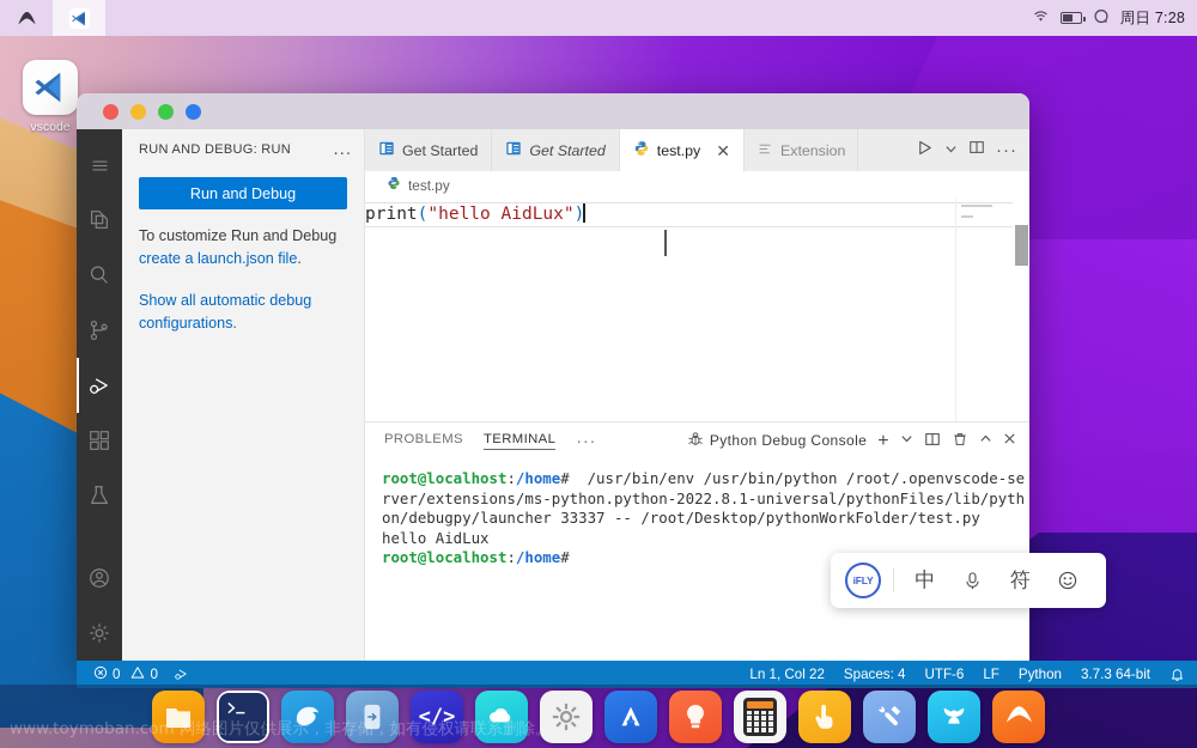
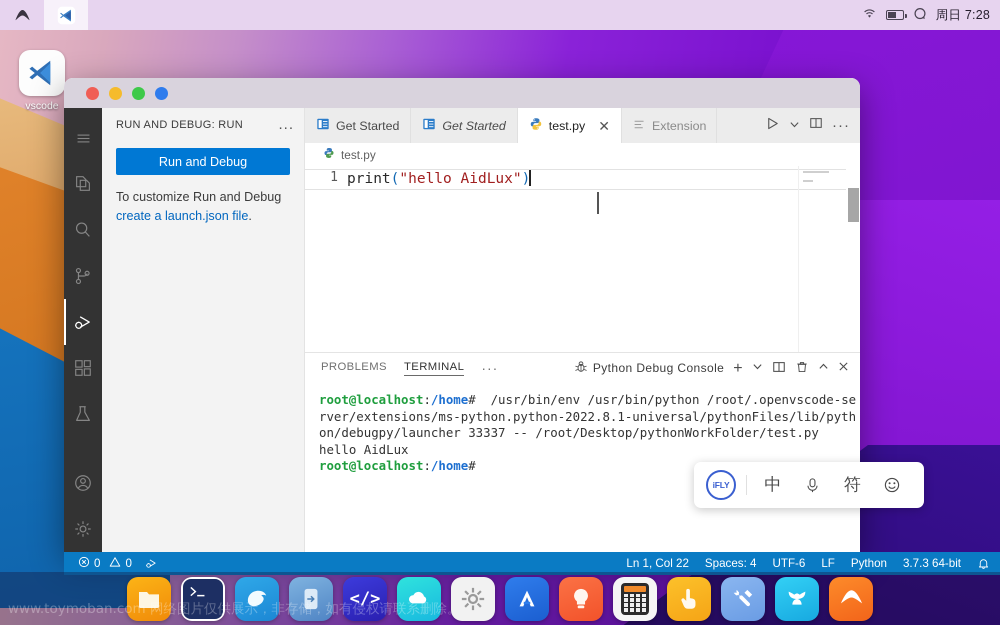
  周日 7:28
  vscode
  RUN AND DEBUG: RUN
  ...
  Run and Debug
  To customize Run and Debug create a launch.json file.
- Show all automatic debug configurations.
  Get Started
  Get Started
  test.py
  ✕
  Extension
  ···
  test.py
+ 1
  print("hello AidLux")
  PROBLEMS
  TERMINAL
  ···
  Python Debug Console
  +
  root@localhost:/home# /usr/bin/env /usr/bin/python /root/.openvscode-server/extensions/ms-python.python-2022.8.1-universal/pythonFiles/lib/python/debugpy/launcher 33337 -- /root/Desktop/pythonWorkFolder/test.py
  hello AidLux
  root@localhost:/home#
  0
  0
  Ln 1, Col 22
  Spaces: 4
  UTF-6
  LF
  Python
  3.7.3 64-bit
  iFLY
  中
  符
  </>
  www.toymoban.com 网络图片仅供展示，非存储，如有侵权请联系删除。
